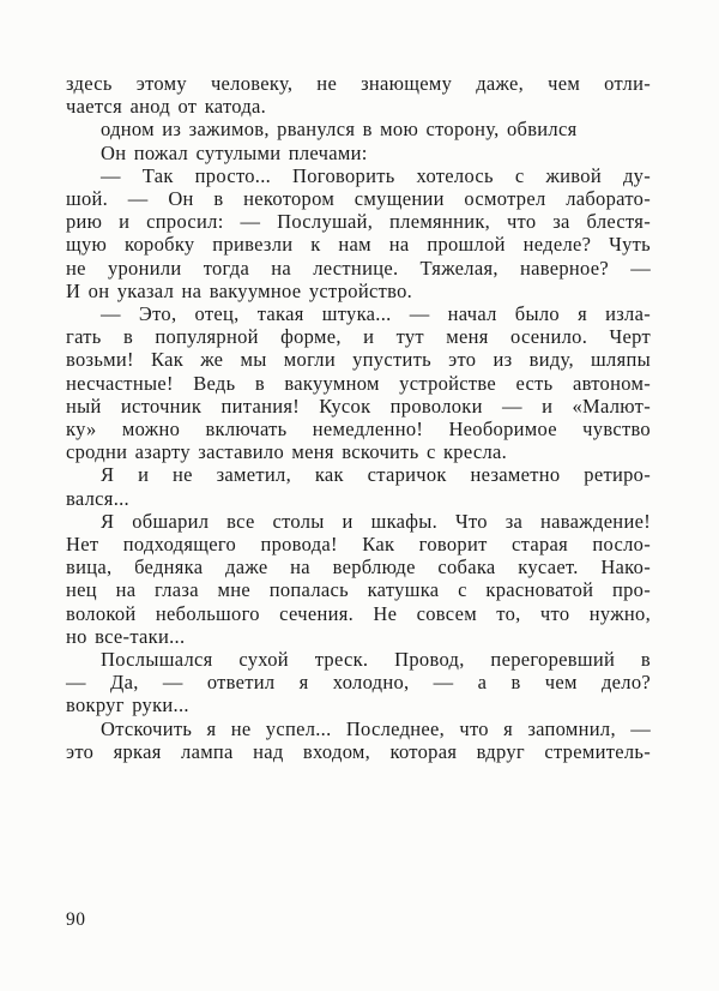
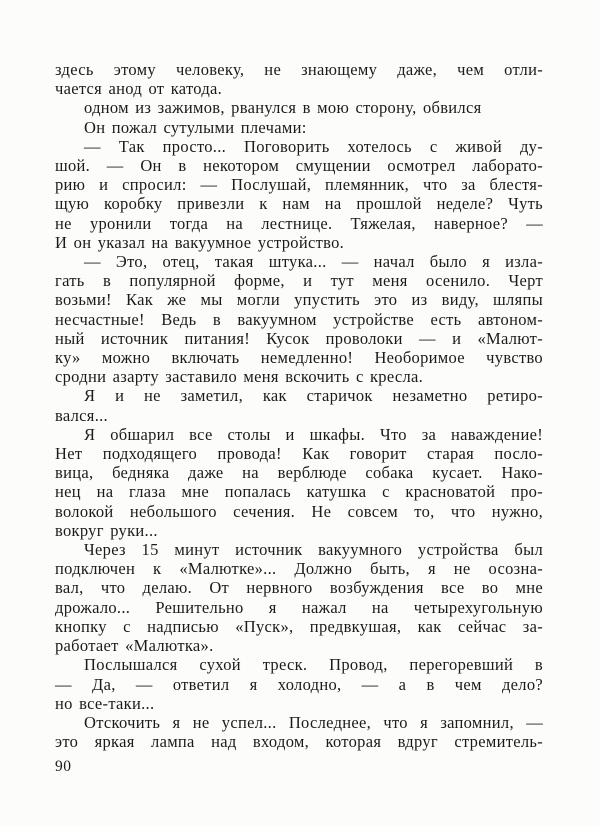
  здесь этому человеку, не знающему даже, чем отли-
  чается анод от катода.
  одном из зажимов, рванулся в мою сторону, обвился
  Он пожал сутулыми плечами:
  — Так просто... Поговорить хотелось с живой ду-
  шой. — Он в некотором смущении осмотрел лаборато-
  рию и спросил: — Послушай, племянник, что за блестя-
  щую коробку привезли к нам на прошлой неделе? Чуть
  не уронили тогда на лестнице. Тяжелая, наверное? —
  И он указал на вакуумное устройство.
  — Это, отец, такая штука... — начал было я изла-
  гать в популярной форме, и тут меня осенило. Черт
  возьми! Как же мы могли упустить это из виду, шляпы
  несчастные! Ведь в вакуумном устройстве есть автоном-
  ный источник питания! Кусок проволоки — и «Малют-
  ку» можно включать немедленно! Необоримое чувство
  сродни азарту заставило меня вскочить с кресла.
  Я и не заметил, как старичок незаметно ретиро-
  вался...
  Я обшарил все столы и шкафы. Что за наваждение!
  Нет подходящего провода! Как говорит старая посло-
  вица, бедняка даже на верблюде собака кусает. Нако-
  нец на глаза мне попалась катушка с красноватой про-
  волокой небольшого сечения. Не совсем то, что нужно,
- но все-таки...
+ вокруг руки...
+ Через 15 минут источник вакуумного устройства был
+ подключен к «Малютке»... Должно быть, я не осозна-
+ вал, что делаю. От нервного возбуждения все во мне
+ дрожало... Решительно я нажал на четырехугольную
+ кнопку с надписью «Пуск», предвкушая, как сейчас за-
+ работает «Малютка».
  Послышался сухой треск. Провод, перегоревший в
  — Да, — ответил я холодно, — а в чем дело?
- вокруг руки...
+ но все-таки...
  Отскочить я не успел... Последнее, что я запомнил, —
  это яркая лампа над входом, которая вдруг стремитель-
  90
